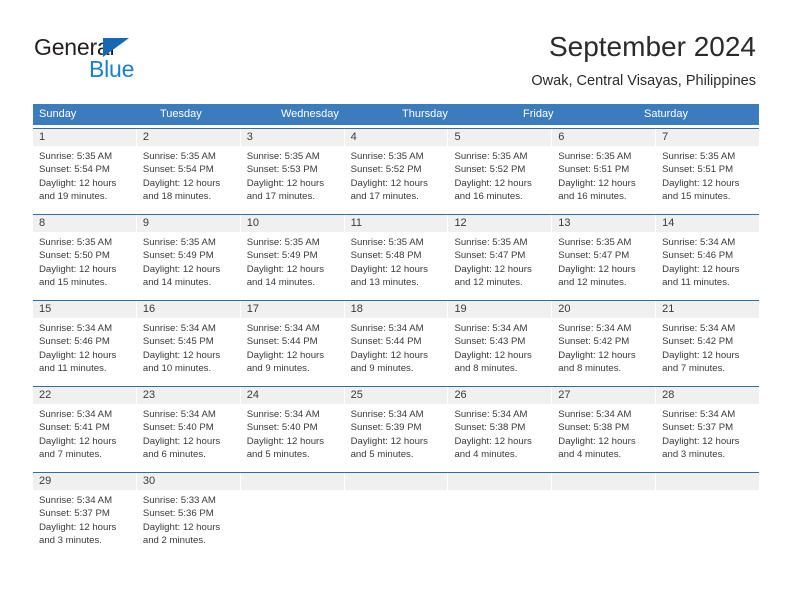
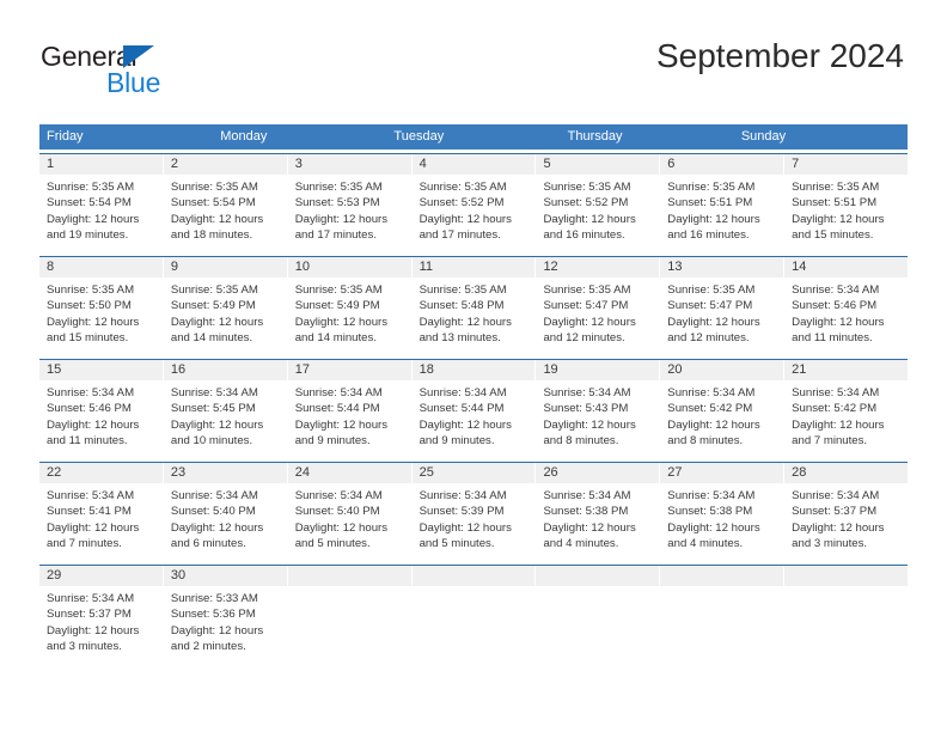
  General
  Blue
  September 2024
- Owak, Central Visayas, Philippines
- Sunday
+ Friday
+ Monday
  Tuesday
- Wednesday
  Thursday
- Friday
+ Sunday
- Saturday
  1
  Sunrise: 5:35 AM
  Sunset: 5:54 PM
  Daylight: 12 hours
  and 19 minutes.
  2
  Sunrise: 5:35 AM
  Sunset: 5:54 PM
  Daylight: 12 hours
  and 18 minutes.
  3
  Sunrise: 5:35 AM
  Sunset: 5:53 PM
  Daylight: 12 hours
  and 17 minutes.
  4
  Sunrise: 5:35 AM
  Sunset: 5:52 PM
  Daylight: 12 hours
  and 17 minutes.
  5
  Sunrise: 5:35 AM
  Sunset: 5:52 PM
  Daylight: 12 hours
  and 16 minutes.
  6
  Sunrise: 5:35 AM
  Sunset: 5:51 PM
  Daylight: 12 hours
  and 16 minutes.
  7
  Sunrise: 5:35 AM
  Sunset: 5:51 PM
  Daylight: 12 hours
  and 15 minutes.
  8
  Sunrise: 5:35 AM
  Sunset: 5:50 PM
  Daylight: 12 hours
  and 15 minutes.
  9
  Sunrise: 5:35 AM
  Sunset: 5:49 PM
  Daylight: 12 hours
  and 14 minutes.
  10
  Sunrise: 5:35 AM
  Sunset: 5:49 PM
  Daylight: 12 hours
  and 14 minutes.
  11
  Sunrise: 5:35 AM
  Sunset: 5:48 PM
  Daylight: 12 hours
  and 13 minutes.
  12
  Sunrise: 5:35 AM
  Sunset: 5:47 PM
  Daylight: 12 hours
  and 12 minutes.
  13
  Sunrise: 5:35 AM
  Sunset: 5:47 PM
  Daylight: 12 hours
  and 12 minutes.
  14
  Sunrise: 5:34 AM
  Sunset: 5:46 PM
  Daylight: 12 hours
  and 11 minutes.
  15
  Sunrise: 5:34 AM
  Sunset: 5:46 PM
  Daylight: 12 hours
  and 11 minutes.
  16
  Sunrise: 5:34 AM
  Sunset: 5:45 PM
  Daylight: 12 hours
  and 10 minutes.
  17
  Sunrise: 5:34 AM
  Sunset: 5:44 PM
  Daylight: 12 hours
  and 9 minutes.
  18
  Sunrise: 5:34 AM
  Sunset: 5:44 PM
  Daylight: 12 hours
  and 9 minutes.
  19
  Sunrise: 5:34 AM
  Sunset: 5:43 PM
  Daylight: 12 hours
  and 8 minutes.
  20
  Sunrise: 5:34 AM
  Sunset: 5:42 PM
  Daylight: 12 hours
  and 8 minutes.
  21
  Sunrise: 5:34 AM
  Sunset: 5:42 PM
  Daylight: 12 hours
  and 7 minutes.
  22
  Sunrise: 5:34 AM
  Sunset: 5:41 PM
  Daylight: 12 hours
  and 7 minutes.
  23
  Sunrise: 5:34 AM
  Sunset: 5:40 PM
  Daylight: 12 hours
  and 6 minutes.
  24
  Sunrise: 5:34 AM
  Sunset: 5:40 PM
  Daylight: 12 hours
  and 5 minutes.
  25
  Sunrise: 5:34 AM
  Sunset: 5:39 PM
  Daylight: 12 hours
  and 5 minutes.
  26
  Sunrise: 5:34 AM
  Sunset: 5:38 PM
  Daylight: 12 hours
  and 4 minutes.
  27
  Sunrise: 5:34 AM
  Sunset: 5:38 PM
  Daylight: 12 hours
  and 4 minutes.
  28
  Sunrise: 5:34 AM
  Sunset: 5:37 PM
  Daylight: 12 hours
  and 3 minutes.
  29
  Sunrise: 5:34 AM
  Sunset: 5:37 PM
  Daylight: 12 hours
  and 3 minutes.
  30
  Sunrise: 5:33 AM
  Sunset: 5:36 PM
  Daylight: 12 hours
  and 2 minutes.
